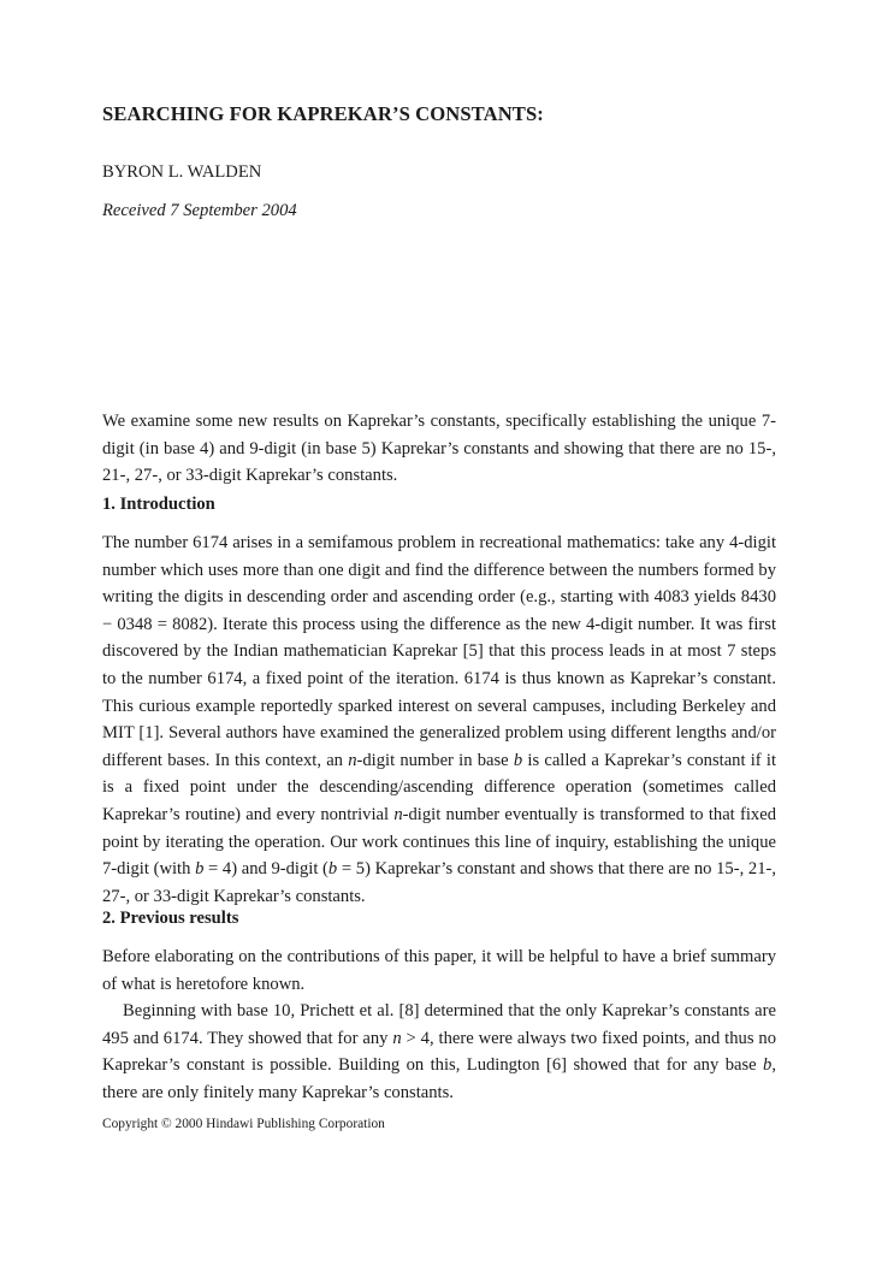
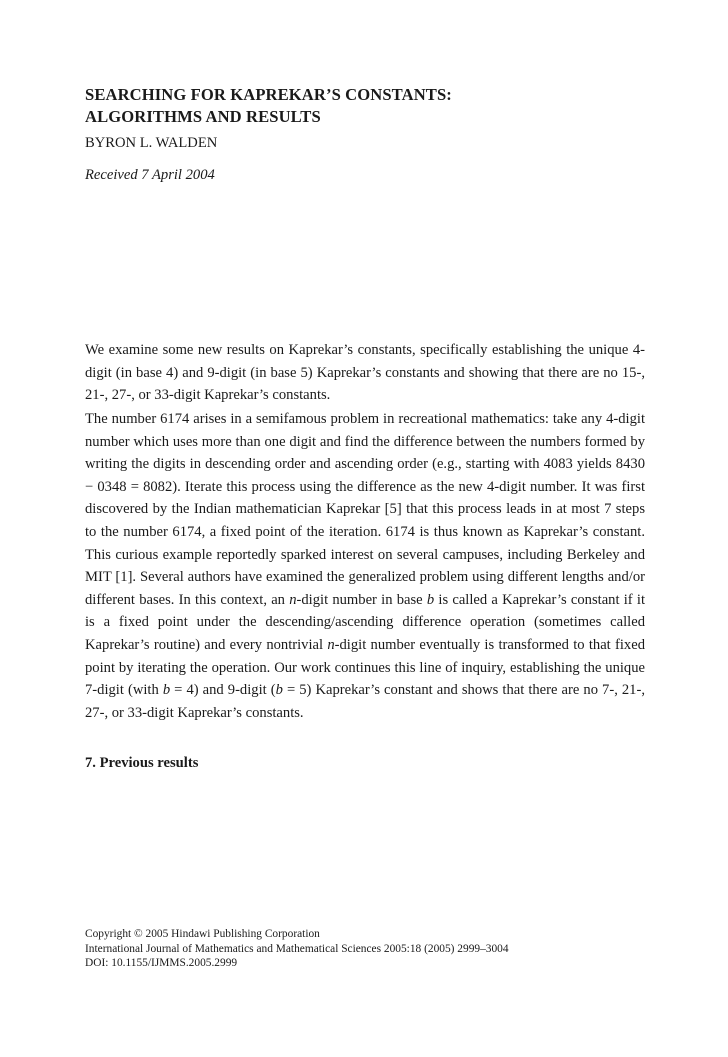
  SEARCHING FOR KAPREKAR’S CONSTANTS:
+ ALGORITHMS AND RESULTS
  BYRON L. WALDEN
- Received 7 September 2004
+ Received 7 April 2004
- We examine some new results on Kaprekar’s constants, specifically establishing the unique 7-digit (in base 4) and 9-digit (in base 5) Kaprekar’s constants and showing that there are no 15-, 21-, 27-, or 33-digit Kaprekar’s constants.
+ We examine some new results on Kaprekar’s constants, specifically establishing the unique 4-digit (in base 4) and 9-digit (in base 5) Kaprekar’s constants and showing that there are no 15-, 21-, 27-, or 33-digit Kaprekar’s constants.
- 1. Introduction
- The number 6174 arises in a semifamous problem in recreational mathematics: take any 4-digit number which uses more than one digit and find the difference between the num­bers formed by writing the digits in descending order and ascending order (e.g., starting with 4083 yields 8430 − 0348 = 8082). Iterate this process using the difference as the new 4-digit number. It was first discovered by the Indian mathematician Kaprekar [5] that this process leads in at most 7 steps to the number 6174, a fixed point of the iteration. 6174 is thus known as Kaprekar’s constant. This curious example reportedly sparked interest on several campuses, including Berkeley and MIT [1]. Several authors have examined the generalized problem using different lengths and/or different bases. In this context, an n-digit number in base b is called a Kaprekar’s constant if it is a fixed point under the de­scending/ascending difference operation (sometimes called Kaprekar’s routine) and every nontrivial n-digit number eventually is transformed to that fixed point by iterating the operation. Our work continues this line of inquiry, establishing the unique 7-digit (with b = 4) and 9-digit (b = 5) Kaprekar’s constant and shows that there are no 15-, 21-, 27-, or 33-digit Kaprekar’s constants.
+ The number 6174 arises in a semifamous problem in recreational mathematics: take any 4-digit number which uses more than one digit and find the difference between the num­bers formed by writing the digits in descending order and ascending order (e.g., starting with 4083 yields 8430 − 0348 = 8082). Iterate this process using the difference as the new 4-digit number. It was first discovered by the Indian mathematician Kaprekar [5] that this process leads in at most 7 steps to the number 6174, a fixed point of the iteration. 6174 is thus known as Kaprekar’s constant. This curious example reportedly sparked interest on several campuses, including Berkeley and MIT [1]. Several authors have examined the generalized problem using different lengths and/or different bases. In this context, an n-digit number in base b is called a Kaprekar’s constant if it is a fixed point under the de­scending/ascending difference operation (sometimes called Kaprekar’s routine) and every nontrivial n-digit number eventually is transformed to that fixed point by iterating the operation. Our work continues this line of inquiry, establishing the unique 7-digit (with b = 4) and 9-digit (b = 5) Kaprekar’s constant and shows that there are no 7-, 21-, 27-, or 33-digit Kaprekar’s constants.
- 2. Previous results
+ 7. Previous results
- Before elaborating on the contributions of this paper, it will be helpful to have a brief summary of what is heretofore known.
- Beginning with base 10, Prichett et al. [8] determined that the only Kaprekar’s con­stants are 495 and 6174. They showed that for any n > 4, there were always two fixed points, and thus no Kaprekar’s constant is possible. Building on this, Ludington [6] showed that for any base b, there are only finitely many Kaprekar’s constants.
- Copyright © 2000 Hindawi Publishing Corporation
+ Copyright © 2005 Hindawi Publishing Corporation
+ International Journal of Mathematics and Mathematical Sciences 2005:18 (2005) 2999–3004
+ DOI: 10.1155/IJMMS.2005.2999
